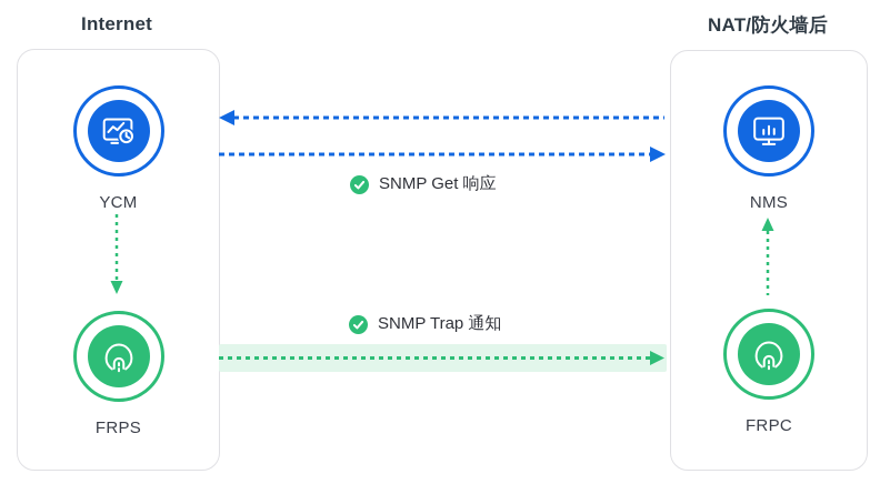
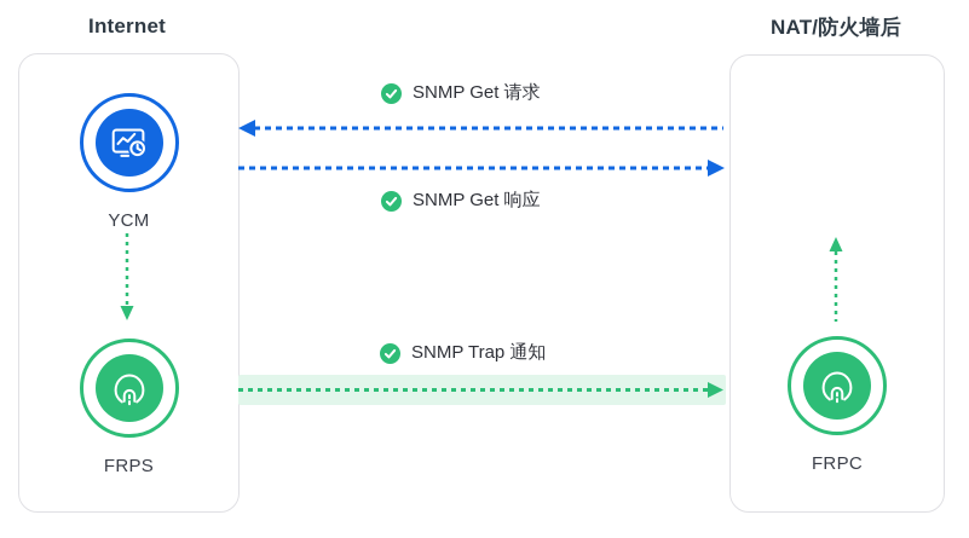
  Internet
  NAT/防火墙后
  YCM
  FRPS
- NMS
  FRPC
+ SNMP Get 请求
  SNMP Get 响应
  SNMP Trap 通知
